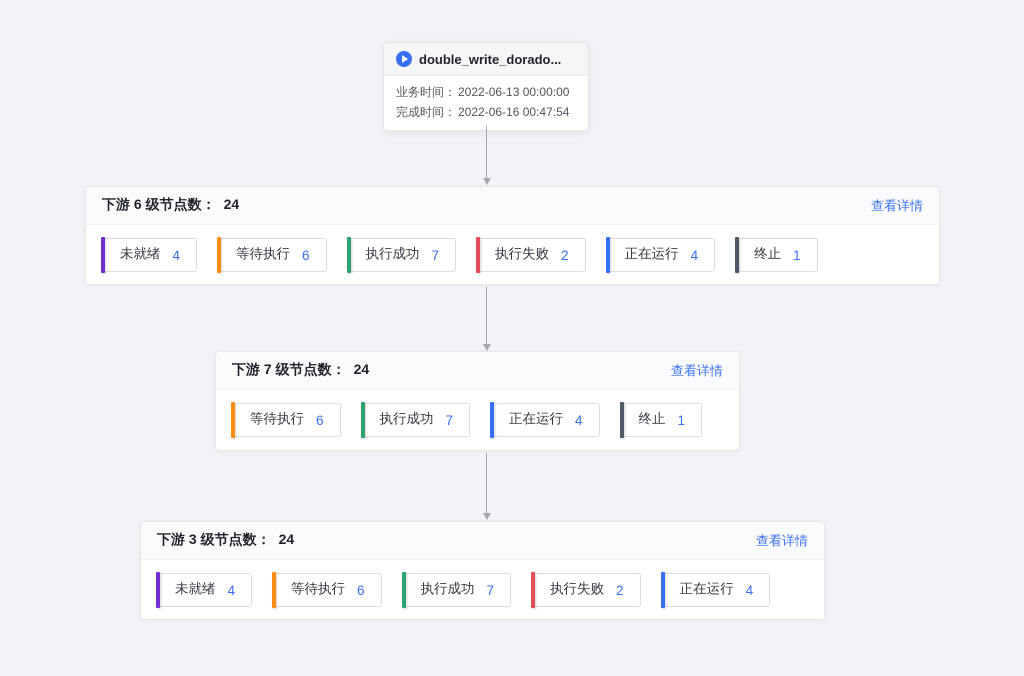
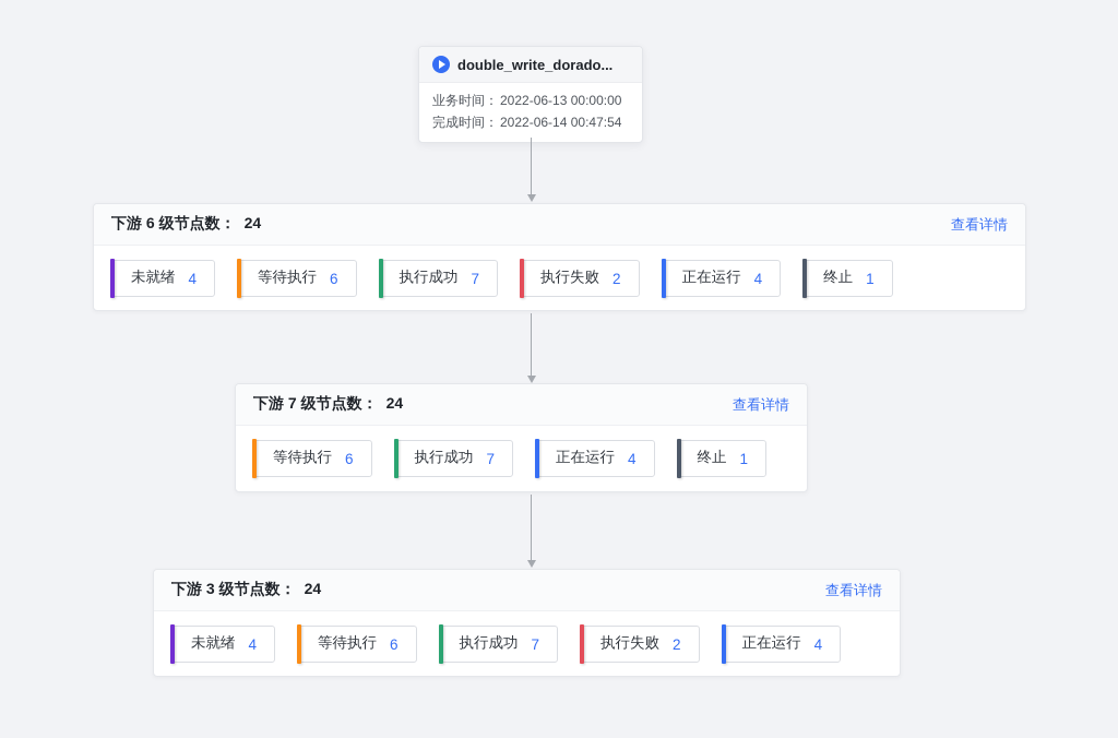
  double_write_dorado...
  业务时间： 2022-06-13 00:00:00
- 完成时间： 2022-06-16 00:47:54
+ 完成时间： 2022-06-14 00:47:54
  下游 6 级节点数： 24
  查看详情
  未就绪
  4
  等待执行
  6
  执行成功
  7
  执行失败
  2
  正在运行
  4
  终止
  1
  下游 7 级节点数： 24
  查看详情
  等待执行
  6
  执行成功
  7
  正在运行
  4
  终止
  1
  下游 3 级节点数： 24
  查看详情
  未就绪
  4
  等待执行
  6
  执行成功
  7
  执行失败
  2
  正在运行
  4
